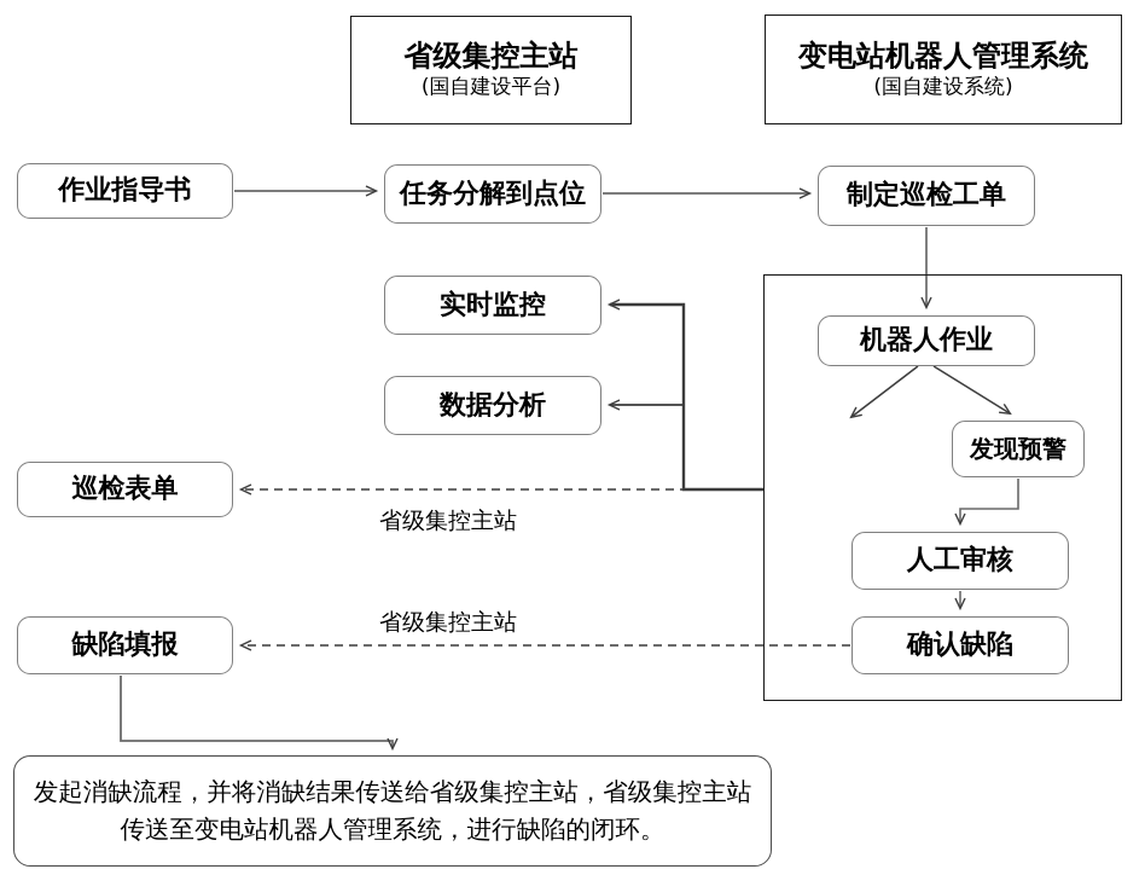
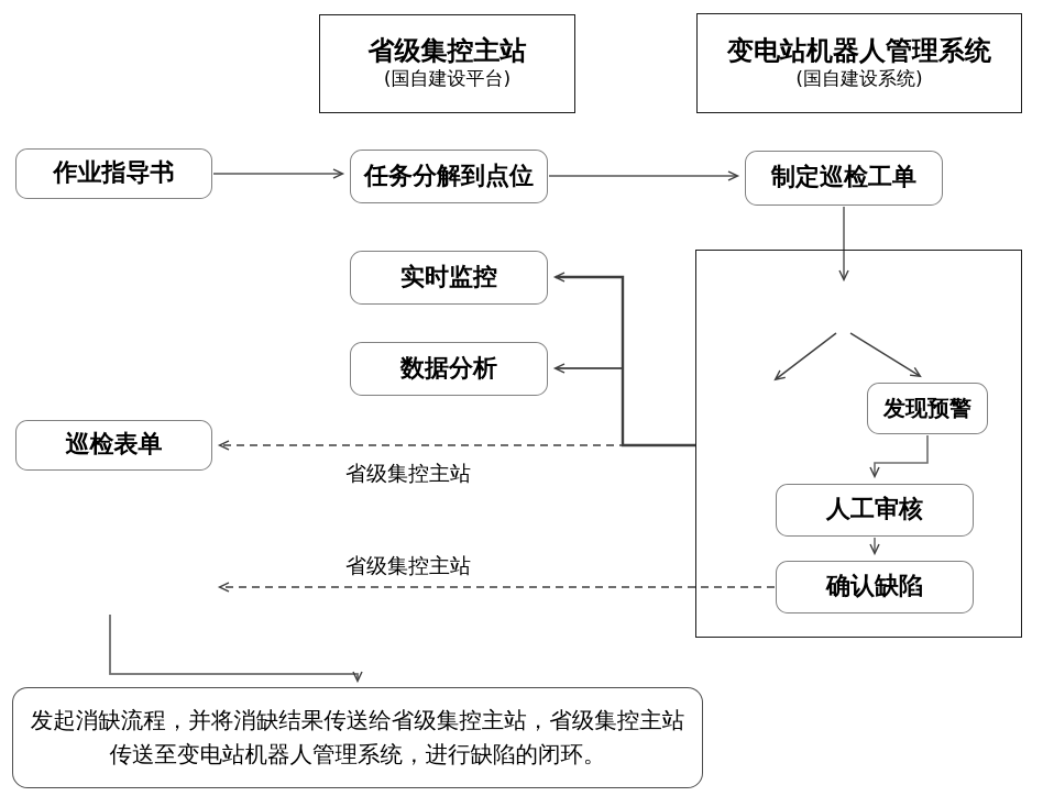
  省级集控主站
  (国自建设平台)
  变电站机器人管理系统
  (国自建设系统)
  作业指导书
  任务分解到点位
  制定巡检工单
  实时监控
  数据分析
  巡检表单
- 缺陷填报
- 机器人作业
  发现预警
  人工审核
  确认缺陷
  省级集控主站
  省级集控主站
  发起消缺流程，并将消缺结果传送给省级集控主站，省级集控主站传送至变电站机器人管理系统，进行缺陷的闭环。
